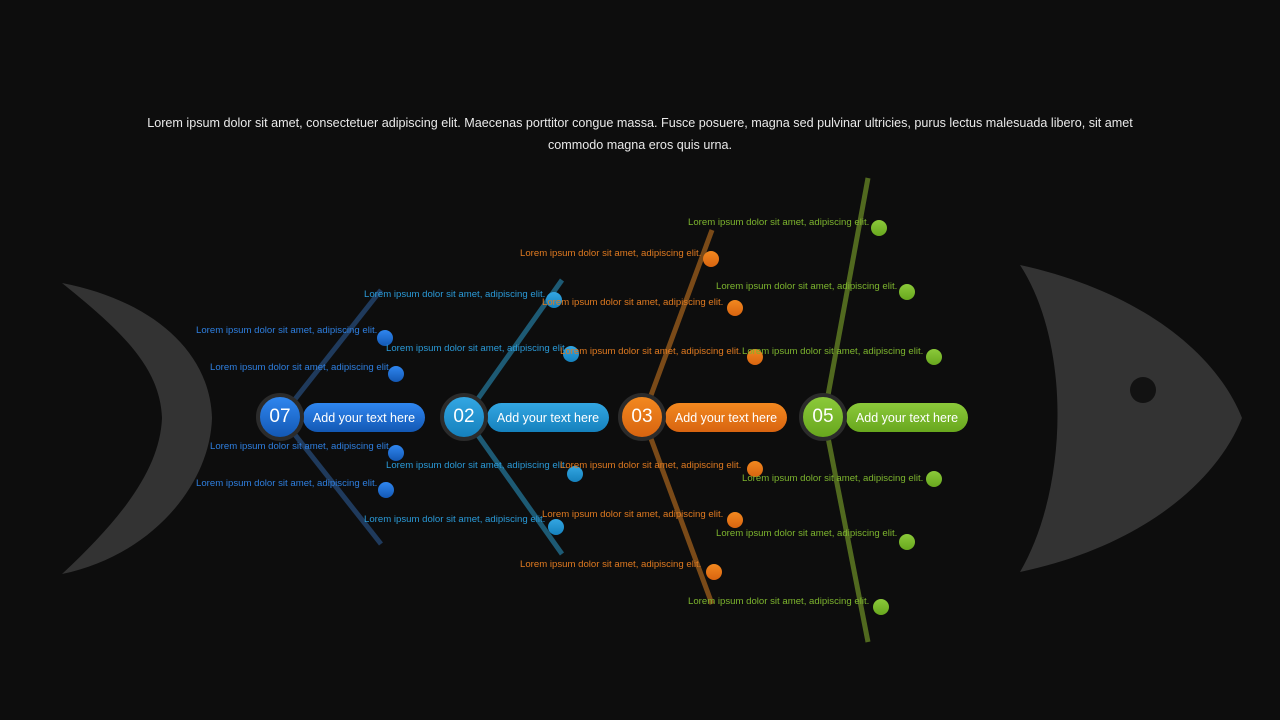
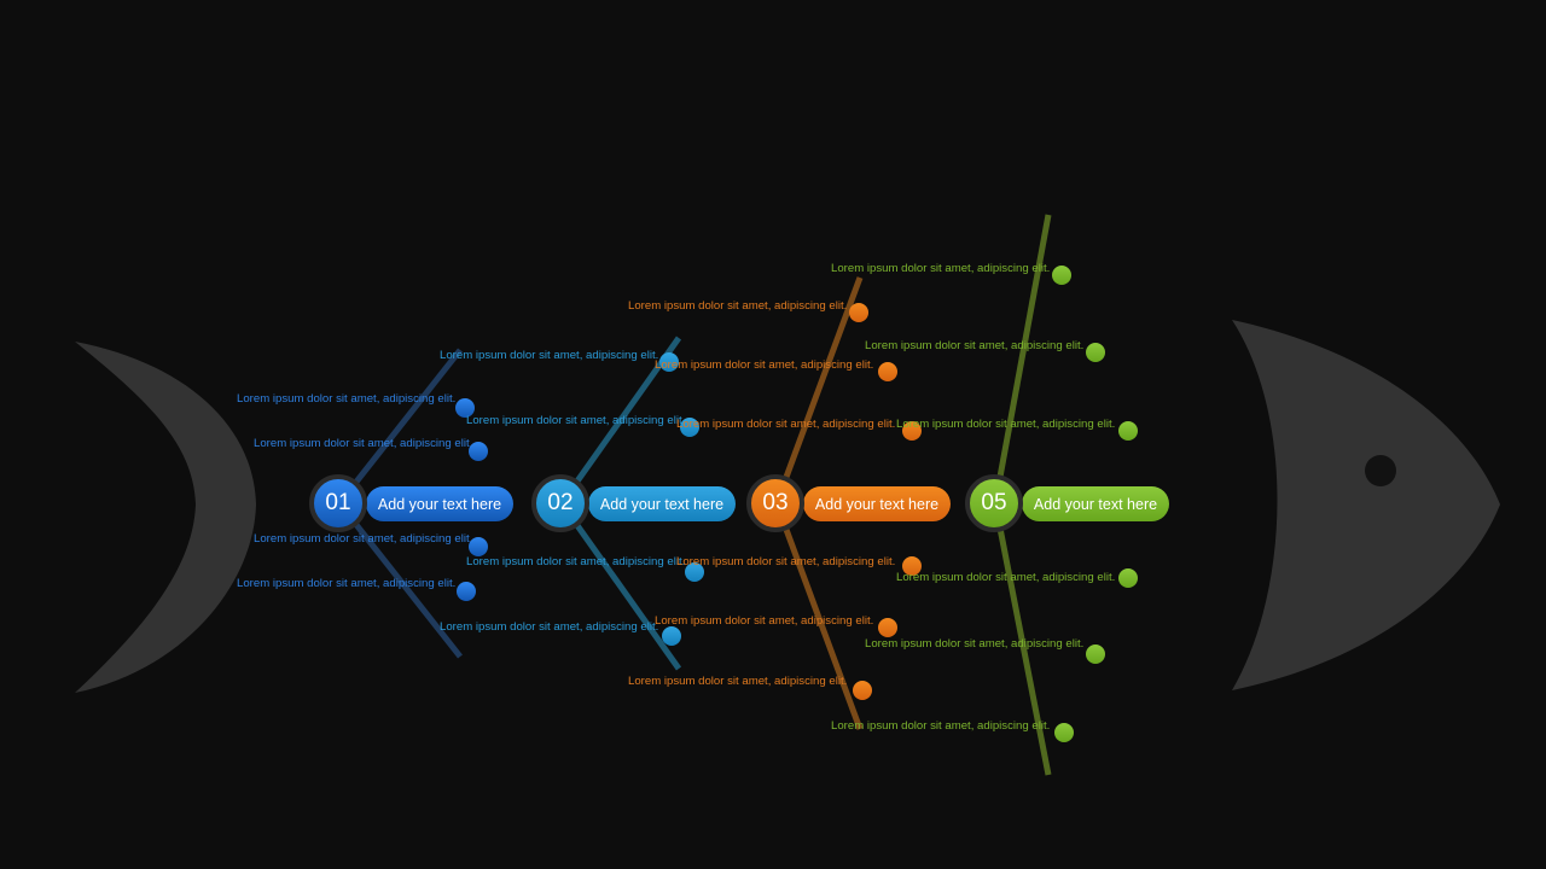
- Lorem ipsum dolor sit amet, consectetuer adipiscing elit. Maecenas porttitor congue massa. Fusce posuere, magna sed pulvinar ultricies, purus lectus malesuada libero, sit amet commodo magna eros quis urna.
  Add your text here
- 07
+ 01
  Lorem ipsum dolor sit amet, adipiscing elit.
  Lorem ipsum dolor sit amet, adipiscing elit.
  Lorem ipsum dolor sit amet, adipiscing elit.
  Lorem ipsum dolor sit amet, adipiscing elit.
  Add your text here
  02
  Lorem ipsum dolor sit amet, adipiscing elit.
  Lorem ipsum dolor sit amet, adipiscing elit.
  Lorem ipsum dolor sit amet, adipiscing elit.
  Lorem ipsum dolor sit amet, adipiscing elit.
  Add your text here
  03
  Lorem ipsum dolor sit amet, adipiscing elit.
  Lorem ipsum dolor sit amet, adipiscing elit.
  Lorem ipsum dolor sit amet, adipiscing elit.
  Lorem ipsum dolor sit amet, adipiscing elit.
  Lorem ipsum dolor sit amet, adipiscing elit.
  Lorem ipsum dolor sit amet, adipiscing elit.
  Add your text here
  05
  Lorem ipsum dolor sit amet, adipiscing elit.
  Lorem ipsum dolor sit amet, adipiscing elit.
  Lorem ipsum dolor sit amet, adipiscing elit.
  Lorem ipsum dolor sit amet, adipiscing elit.
  Lorem ipsum dolor sit amet, adipiscing elit.
  Lorem ipsum dolor sit amet, adipiscing elit.
